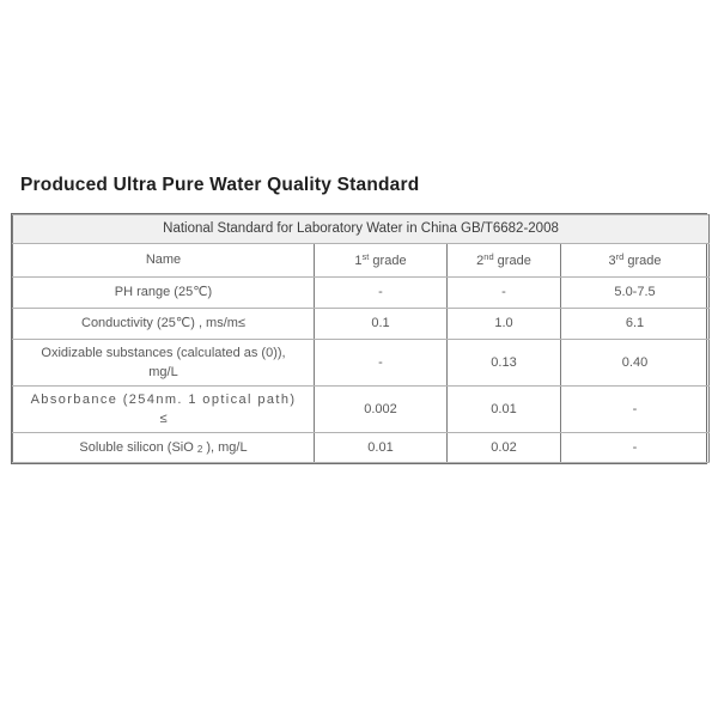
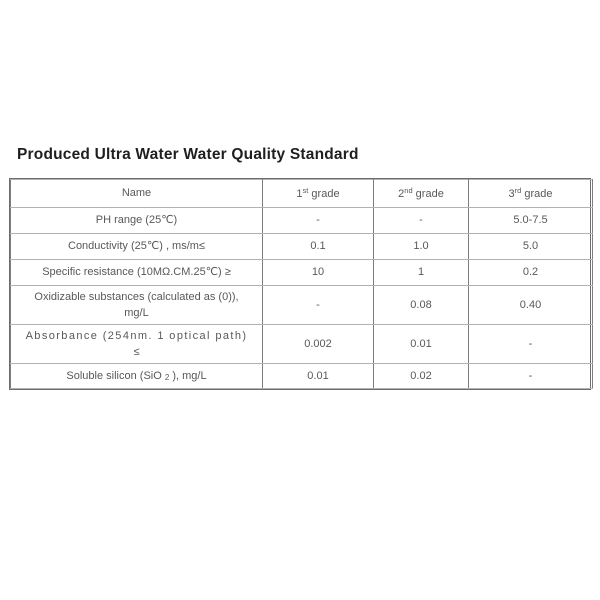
- Produced Ultra Pure Water Quality Standard
+ Produced Ultra Water Water Quality Standard
- National Standard for Laboratory Water in China GB/T6682-2008
  Name	1st grade	2nd grade	3rd grade
  PH range (25℃)	-	-	5.0-7.5
- Conductivity (25℃) , ms/m≤	0.1	1.0	6.1
+ Conductivity (25℃) , ms/m≤	0.1	1.0	5.0
+ Specific resistance (10MΩ.CM.25℃) ≥	10	1	0.2
- Oxidizable substances (calculated as (0)), mg/L	-	0.13	0.40
+ Oxidizable substances (calculated as (0)), mg/L	-	0.08	0.40
  Absorbance (254nm. 1 optical path) ≤	0.002	0.01	-
  Soluble silicon (SiO 2 ), mg/L	0.01	0.02	-
